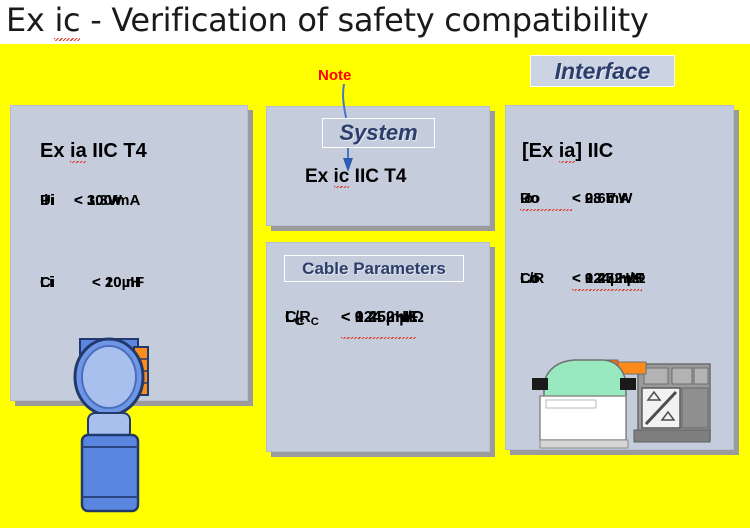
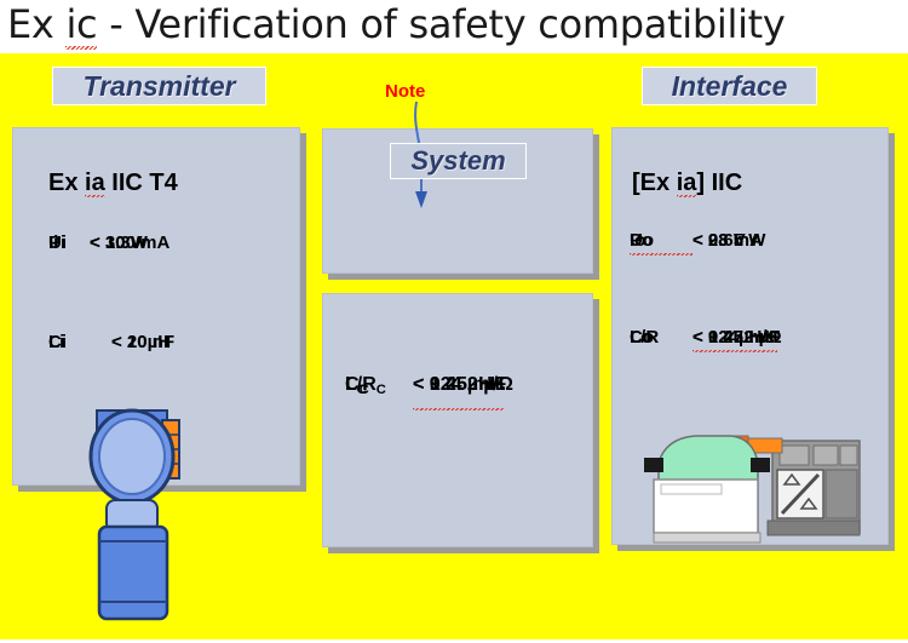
  Ex ic - Verification of safety compatibility
+ Transmitter
  Interface
  Ex ia IIC T4
  Ui < 30 V
  Ii < 100 mA
  Pi < 1.3W
  Ci < 20 nF
  Li < 10µH
  Note
  System
- Ex ic IIC T4
- Cable Parameters
  LC < 9.45 mH
  L/RC < 124 µH/Ω
  [Ex ia] IIC
  Uo < 28 V
  Io < 93 mA
  Po < 0.65 W
  Lo < 9.45 mH
  L/R < 124µH/Ω
